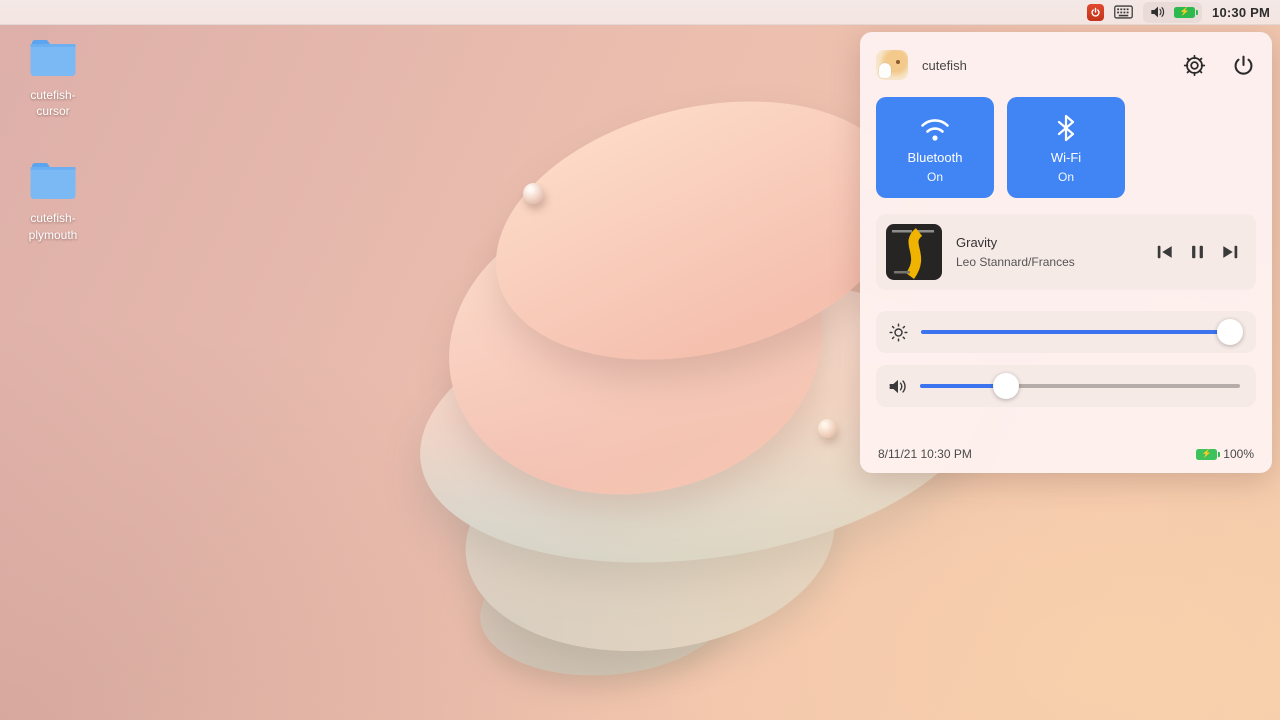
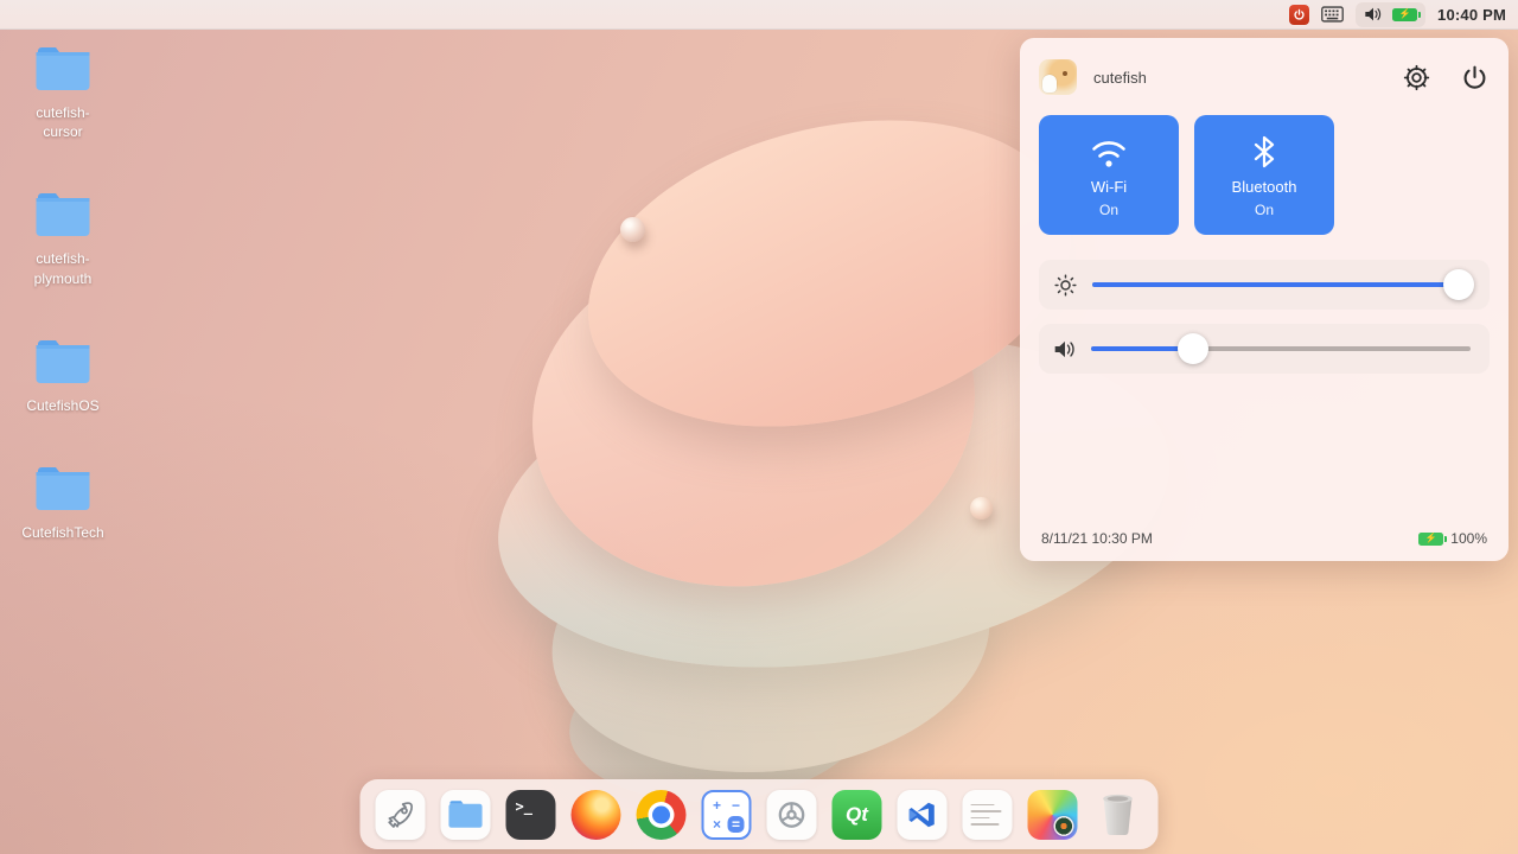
  ⚡
- 10:30 PM
+ 10:40 PM
  cutefish-
  cursor
  cutefish-
  plymouth
+ CutefishOS
+ CutefishTech
  cutefish
- Bluetooth
+ Wi-Fi
  On
- Wi-Fi
+ Bluetooth
  On
- Gravity
- Leo Stannard/Frances
  8/11/21 10:30 PM
  ⚡
  100%
+ >_
+ +
+ −
+ ×
+ =
+ Qt
